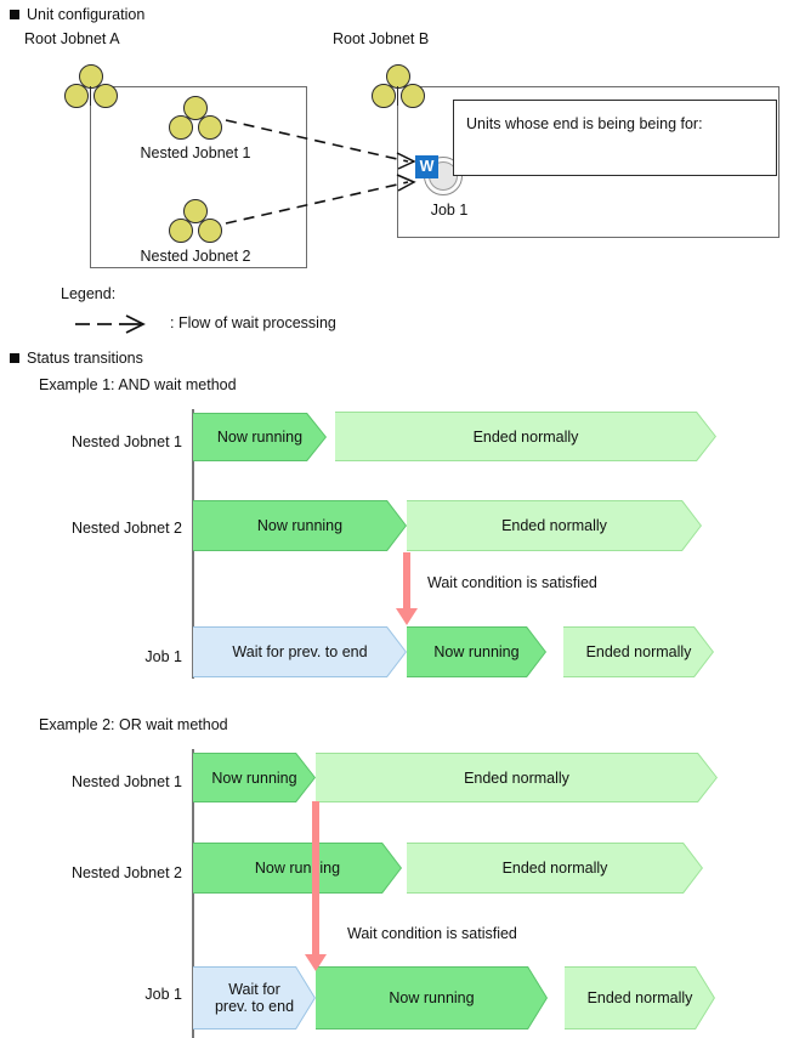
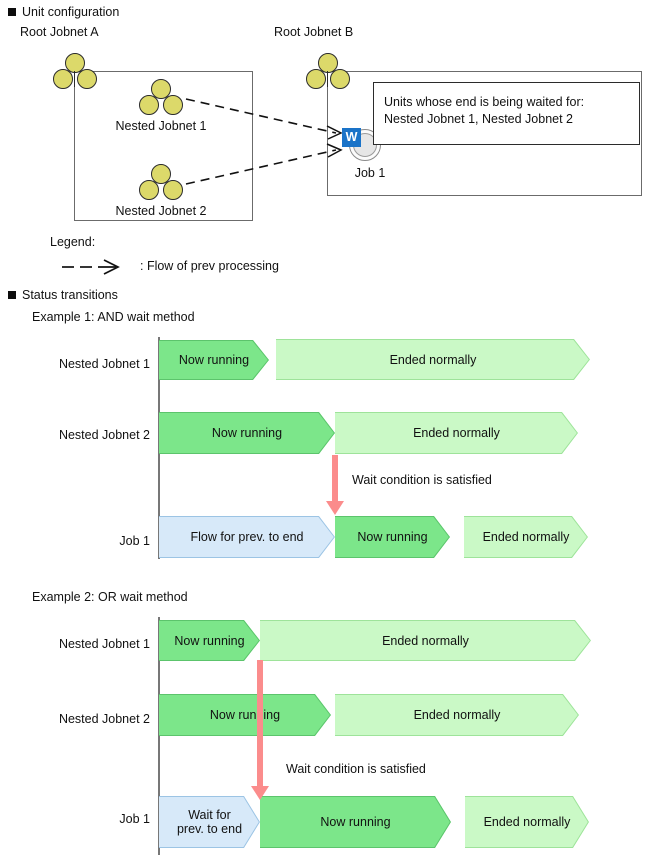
  Unit configuration
  Root Jobnet A
  Nested Jobnet 1
  Nested Jobnet 2
  Root Jobnet B
  W
  Job 1
- Units whose end is being being for:
+ Units whose end is being waited for:
+ Nested Jobnet 1, Nested Jobnet 2
  Legend:
- : Flow of wait processing
+ : Flow of prev processing
  Status transitions
  Example 1: AND wait method
  Nested Jobnet 1
  Now running
  Ended normally
  Nested Jobnet 2
  Now running
  Ended normally
  Wait condition is satisfied
  Job 1
- Wait for prev. to end
+ Flow for prev. to end
  Now running
  Ended normally
  Example 2: OR wait method
  Nested Jobnet 1
  Now running
  Ended normally
  Nested Jobnet 2
  Now runing
  Ended normally
  Wait condition is satisfied
  Job 1
  Wait for
  prev. to end
  Now running
  Ended normally
